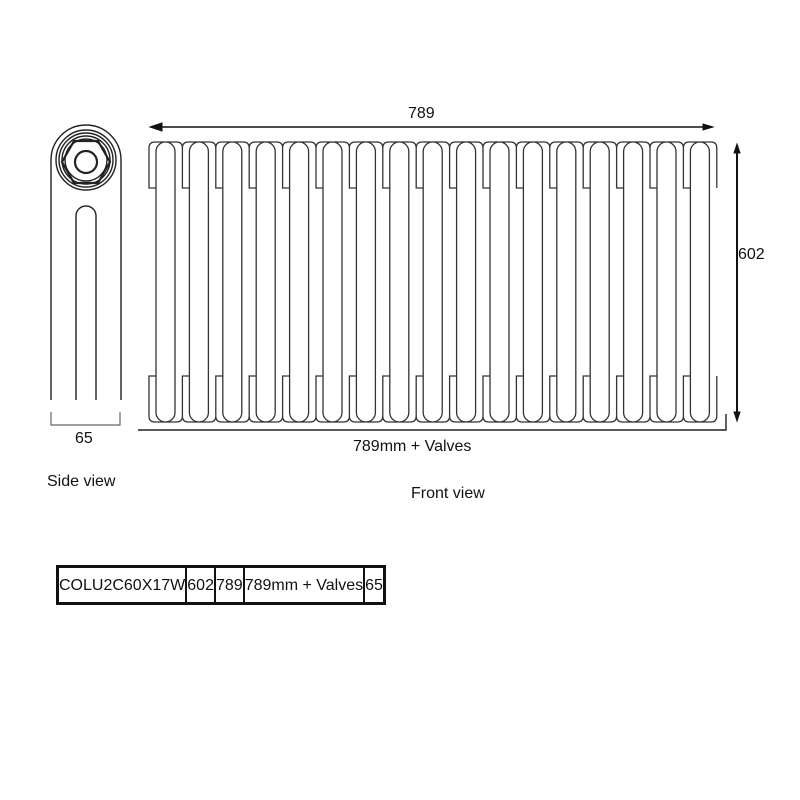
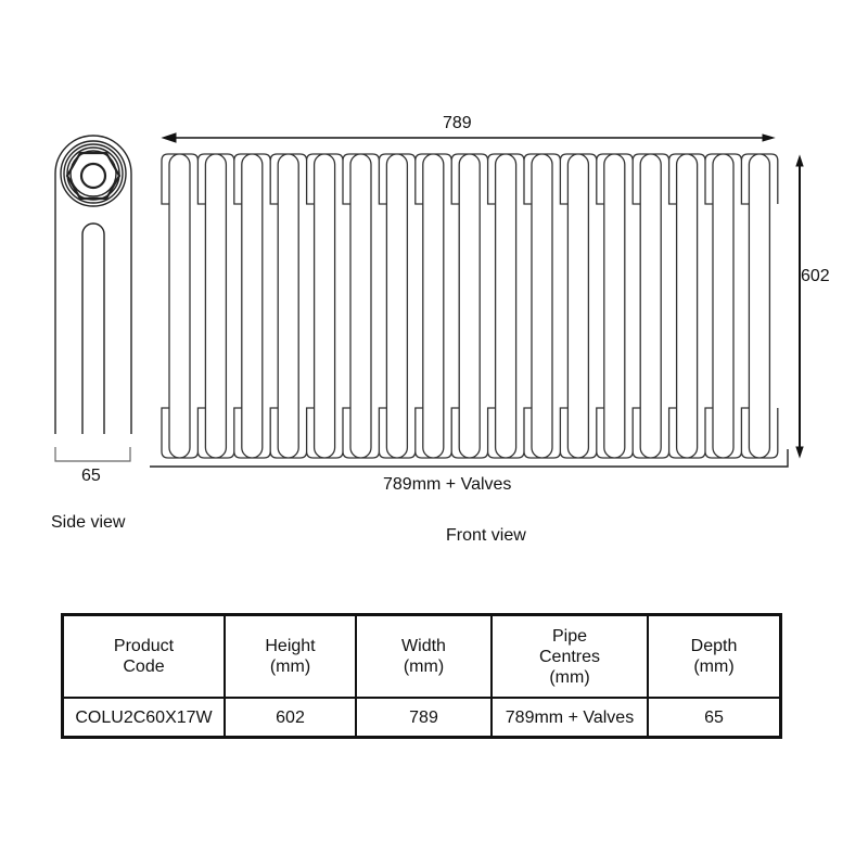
  789
  602
  789mm + Valves
  Front view
  65
  Side view
+ Product Code	Height (mm)	Width (mm)	Pipe Centres (mm)	Depth (mm)
  COLU2C60X17W	602	789	789mm + Valves	65
